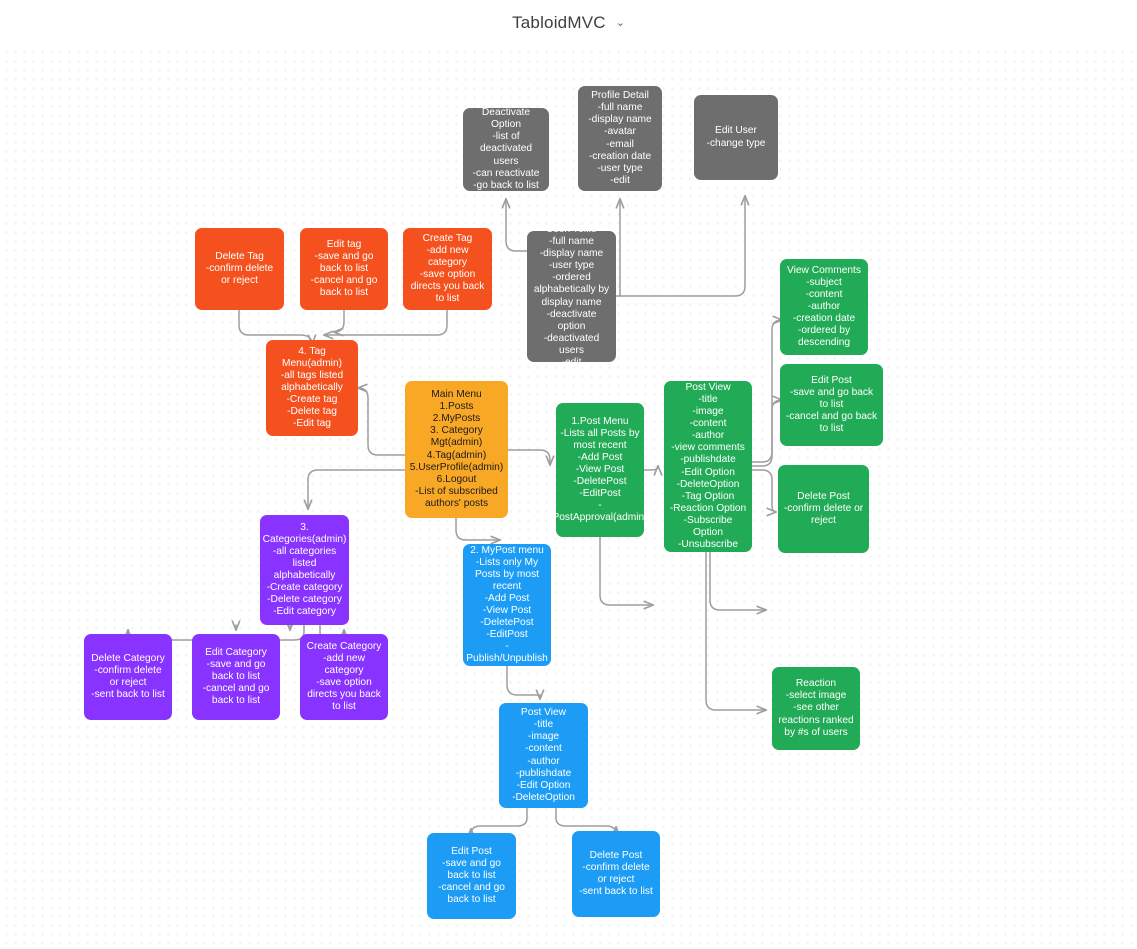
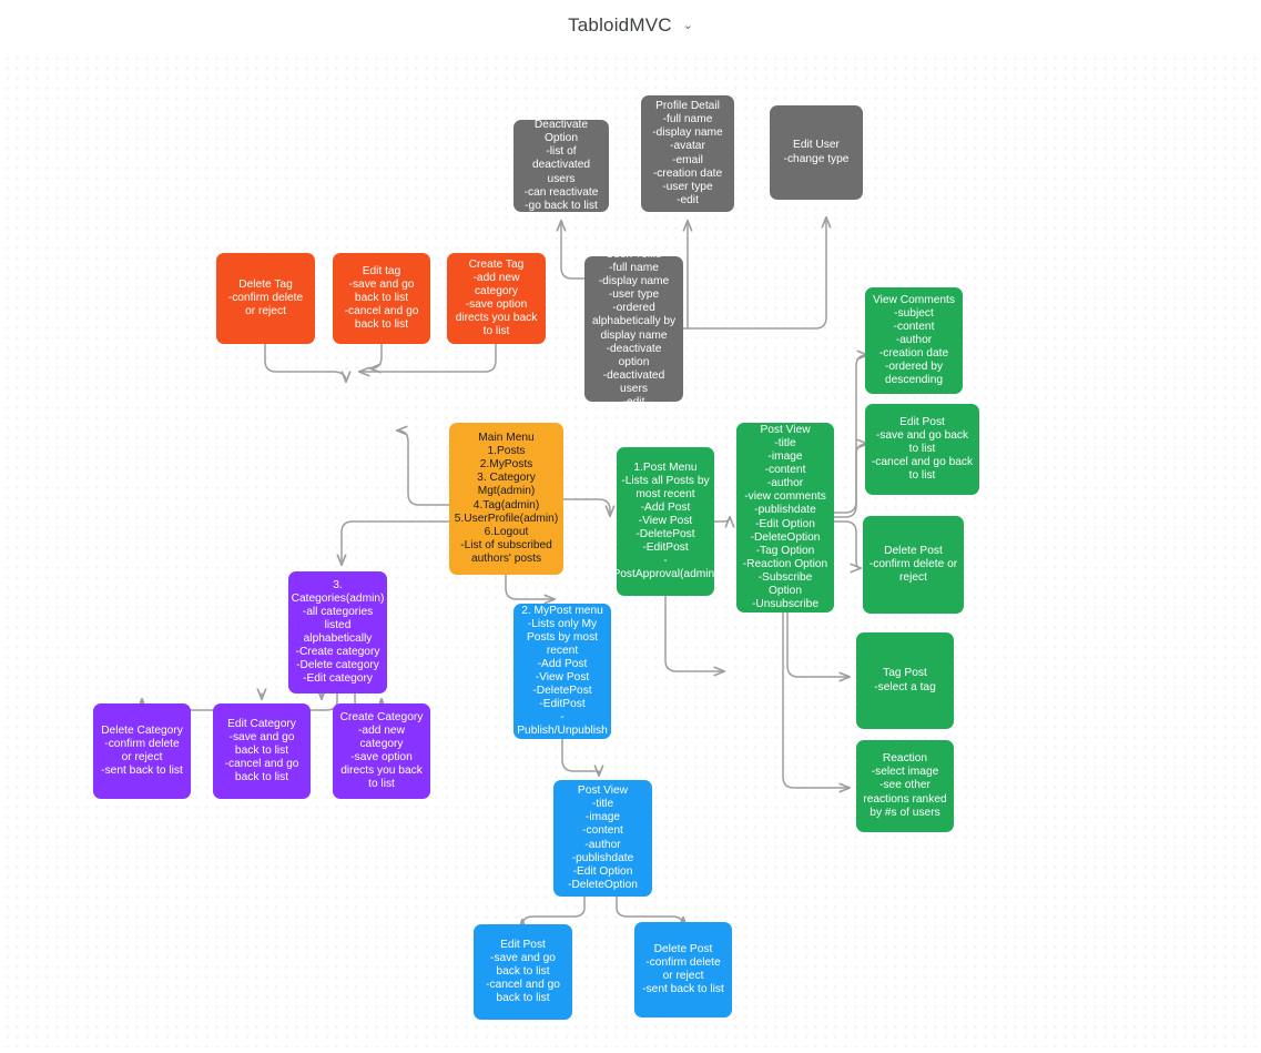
  TabloidMVC
  ⌄
  Deactivate Option
  -list of deactivated users
  -can reactivate
  -go back to list
  Profile Detail
  -full name
  -display name
  -avatar
  -email
  -creation date
  -user type
  -edit
  Edit User
  -change type
  Delete Tag
  -confirm delete or reject
  Edit tag
  -save and go back to list
  -cancel and go back to list
  Create Tag
  -add new category
  -save option directs you back to list
  -full name
  -display name
  -user type
  -ordered alphabetically by display name
  -deactivate option
  -deactivated users
- 4. Tag Menu(admin)
- -all tags listed alphabetically
- -Create tag
- -Delete tag
- -Edit tag
  Main Menu
  1.Posts
  2.MyPosts
  3. Category Mgt(admin)
  4.Tag(admin)
  5.UserProfile(admin)
  6.Logout
  -List of subscribed authors' posts
  1.Post Menu
  -Lists all Posts by most recent
  -Add Post
  -View Post
  -DeletePost
  -EditPost
  -PostApproval(admin
  Post View
  -title
  -image
  -content
  -author
  -view comments
  -publishdate
  -Edit Option
  -DeleteOption
  -Tag Option
  -Reaction Option
  -Subscribe Option
  -Unsubscribe
  View Comments
  -subject
  -content
  -author
  -creation date
  -ordered by descending
  Edit Post
  -save and go back to list
  -cancel and go back to list
  Delete Post
  -confirm delete or reject
+ Tag Post
+ -select a tag
  Reaction
  -select image
  -see other reactions ranked by #s of users
  3. Categories(admin)
  -all categories listed alphabetically
  -Create category
  -Delete category
  -Edit category
  Delete Category
  -confirm delete or reject
  -sent back to list
  Edit Category
  -save and go back to list
  -cancel and go back to list
  Create Category
  -add new category
  -save option directs you back to list
  2. MyPost menu
  -Lists only My Posts by most recent
  -Add Post
  -View Post
  -DeletePost
  -EditPost
  -Publish/Unpublish
  Post View
  -title
  -image
  -content
  -author
  -publishdate
  -Edit Option
  -DeleteOption
  Edit Post
  -save and go back to list
  -cancel and go back to list
  Delete Post
  -confirm delete or reject
  -sent back to list
